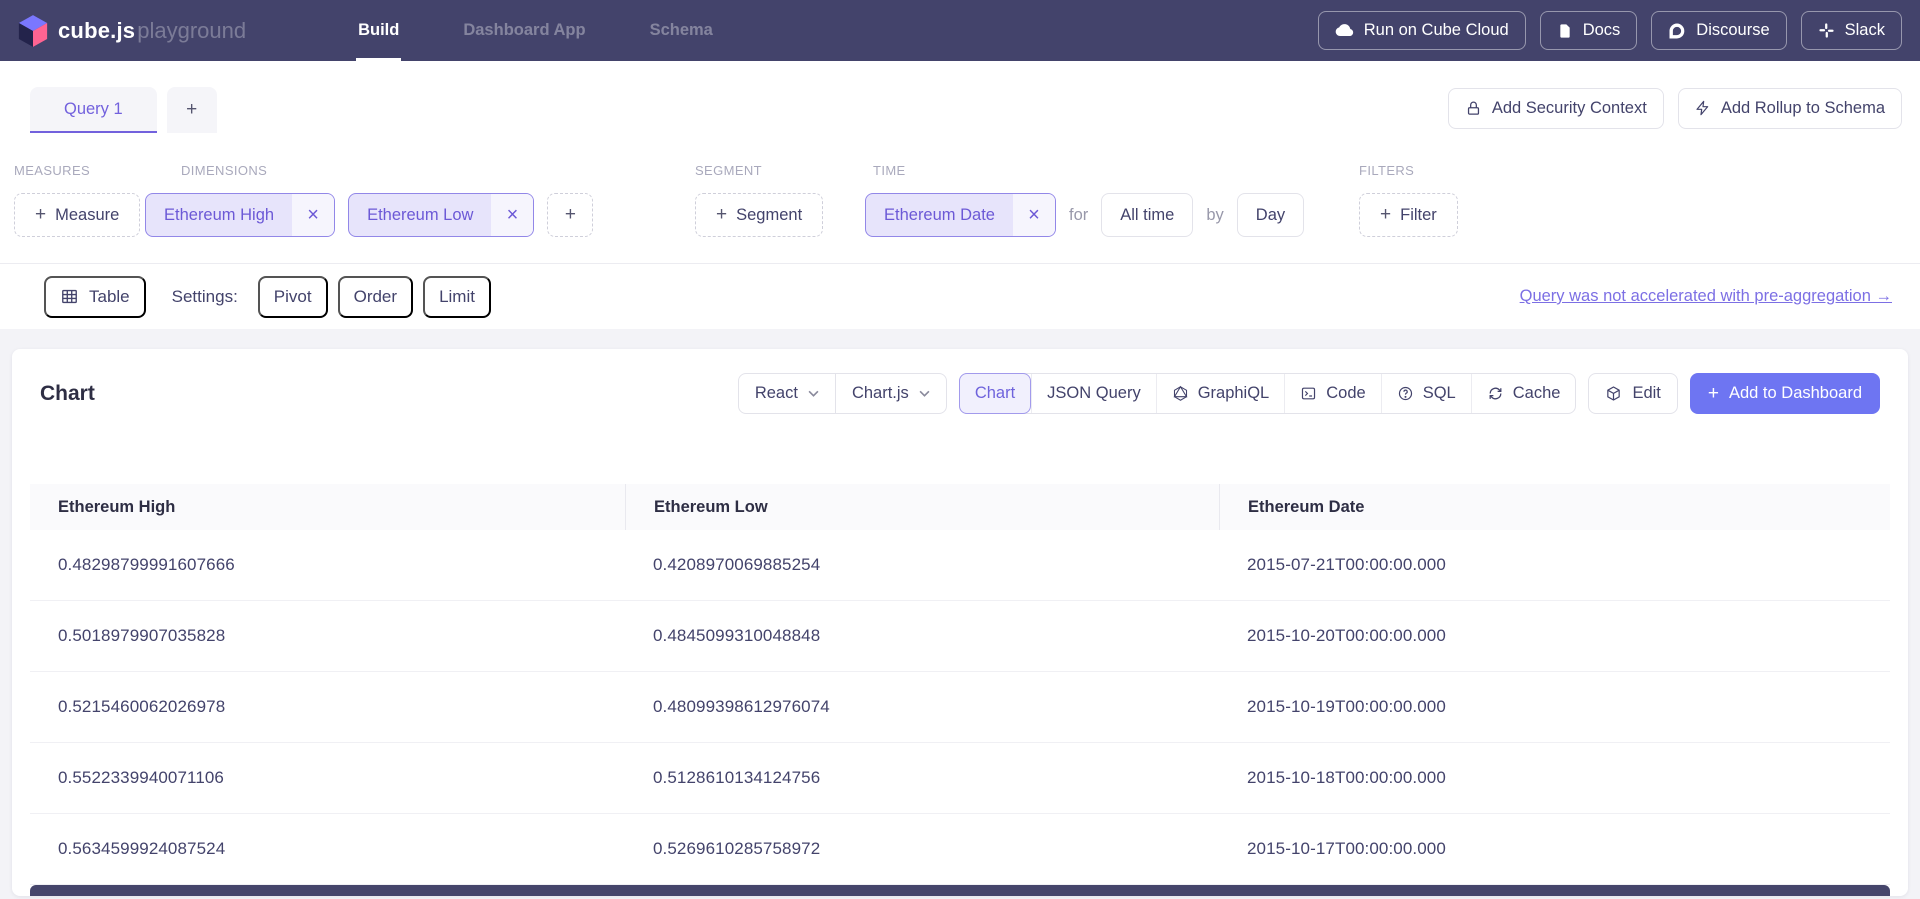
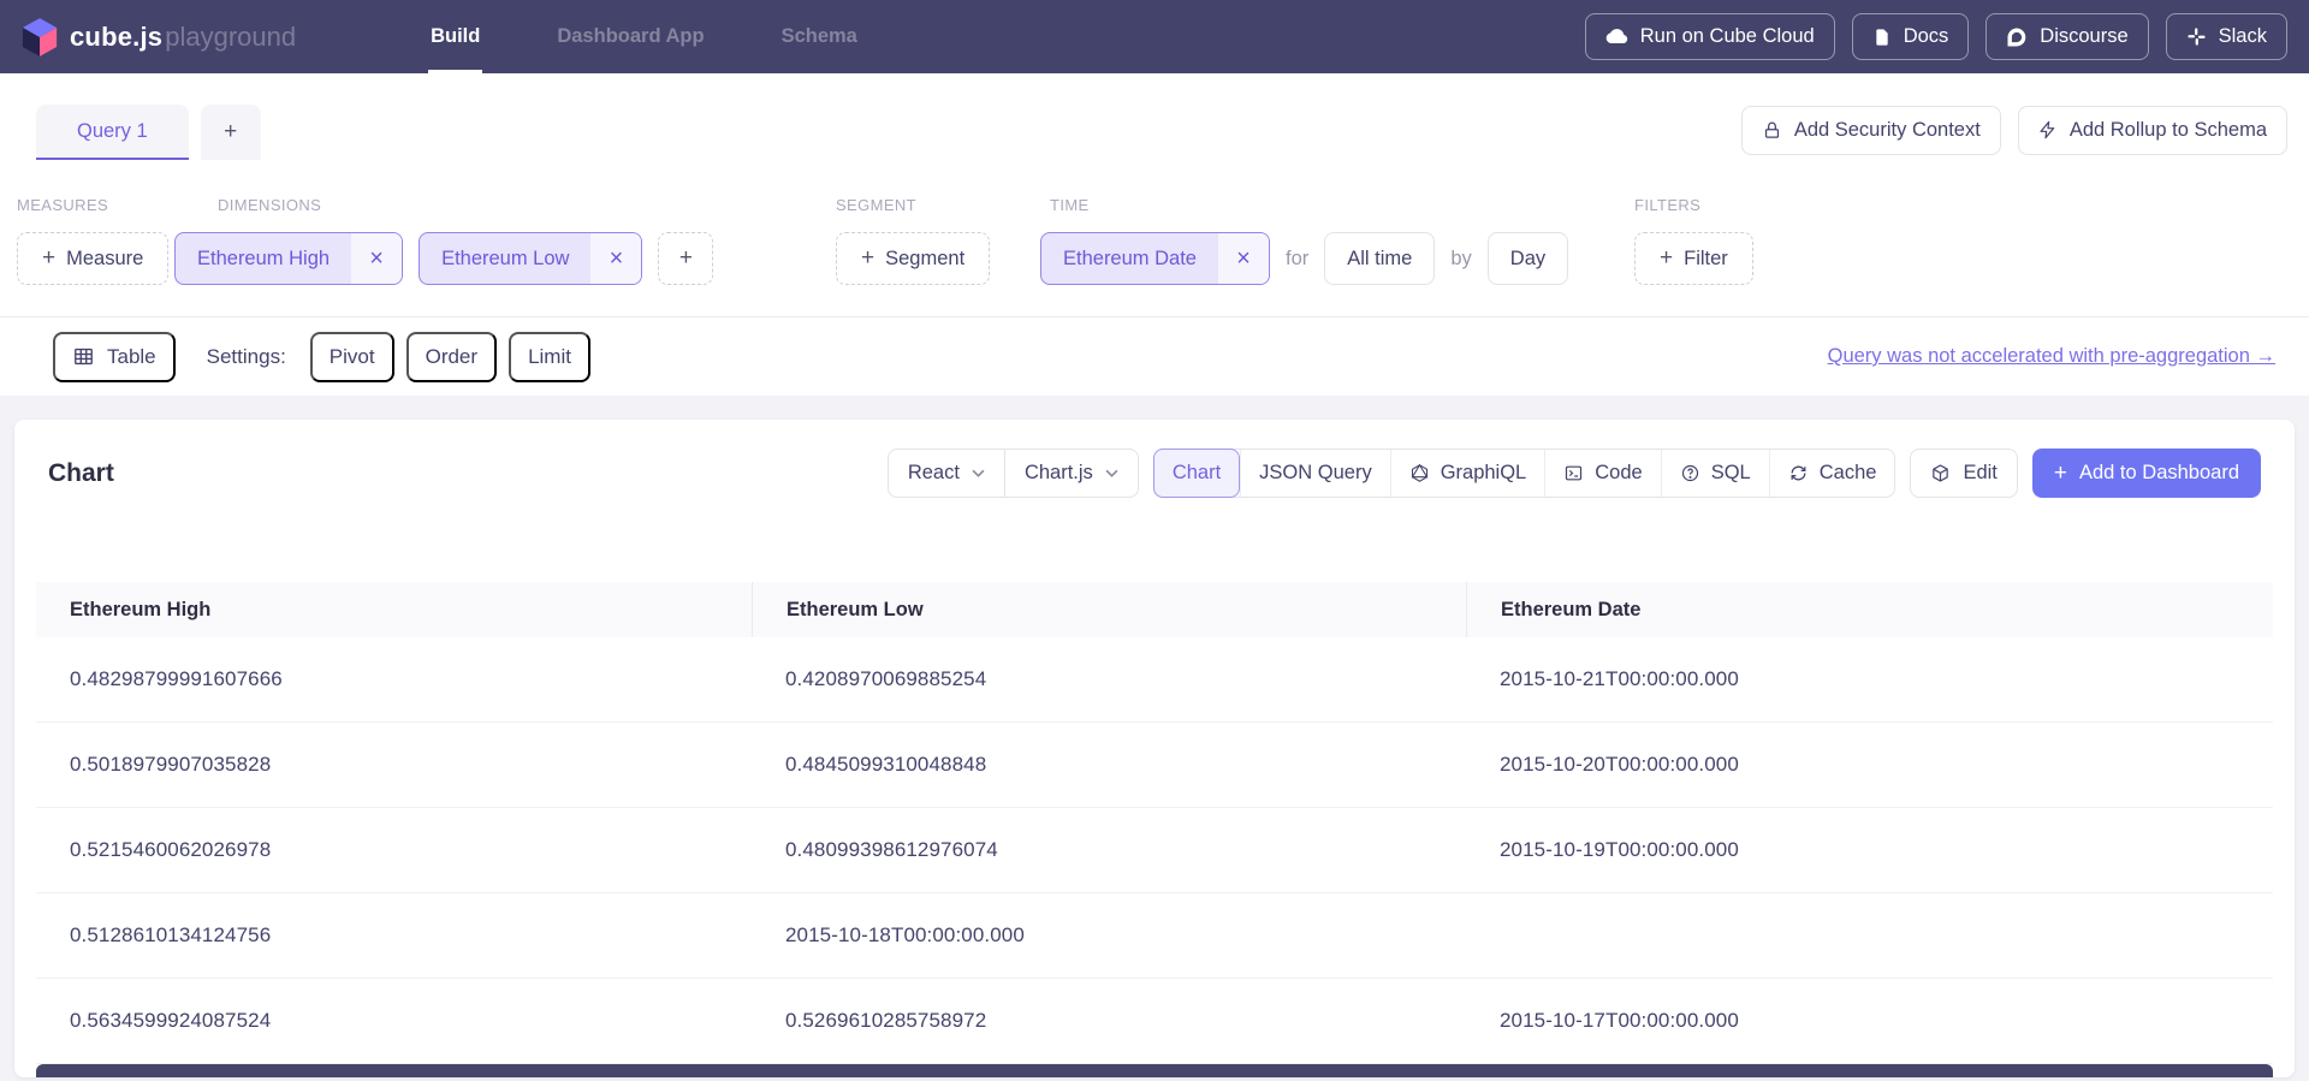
  cube.jsplayground
  Build
  Dashboard App
  Schema
  Run on Cube Cloud
  Docs
  Discourse
  Slack
  Query 1
  +
  Add Security Context
  Add Rollup to Schema
  MEASURES
  +
  Measure
  DIMENSIONS
  Ethereum High
  ×
  Ethereum Low
  ×
  +
  SEGMENT
  +
  Segment
  TIME
  Ethereum Date
  ×
  for
  All time
  by
  Day
  FILTERS
  +
  Filter
  Table
  Settings:
  Pivot
  Order
  Limit
  Query was not accelerated with pre-aggregation →
  Chart
  React
  Chart.js
  Chart
  JSON Query
  GraphiQL
  Code
  SQL
  Cache
  Edit
  +
  Add to Dashboard
  Ethereum High
  Ethereum Low
  Ethereum Date
  0.48298799991607666
  0.4208970069885254
- 2015-07-21T00:00:00.000
+ 2015-10-21T00:00:00.000
  0.5018979907035828
  0.4845099310048848
  2015-10-20T00:00:00.000
  0.5215460062026978
  0.48099398612976074
  2015-10-19T00:00:00.000
- 0.5522339940071106
  0.5128610134124756
  2015-10-18T00:00:00.000
  0.5634599924087524
  0.5269610285758972
  2015-10-17T00:00:00.000
